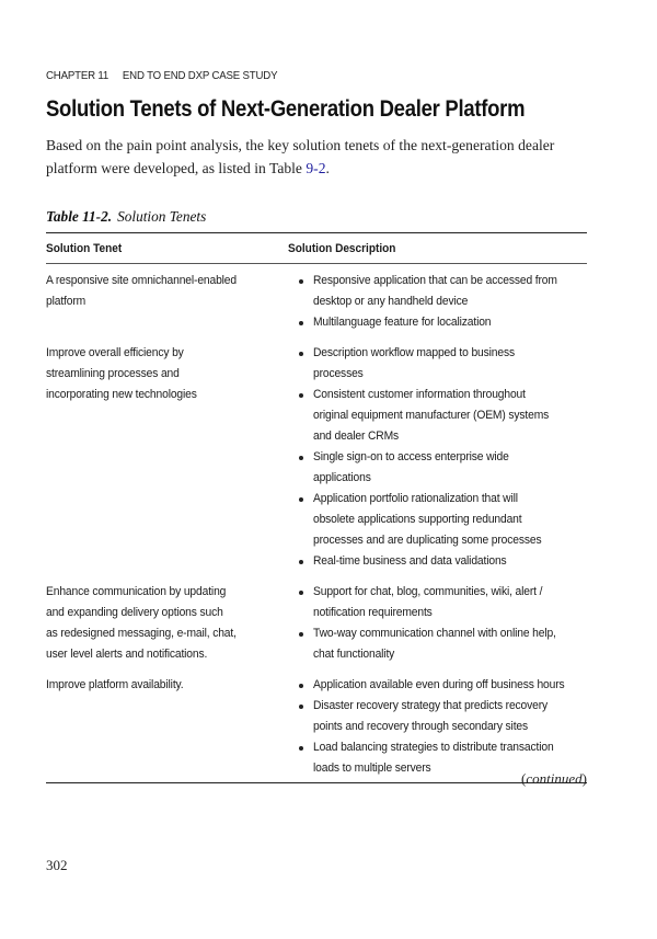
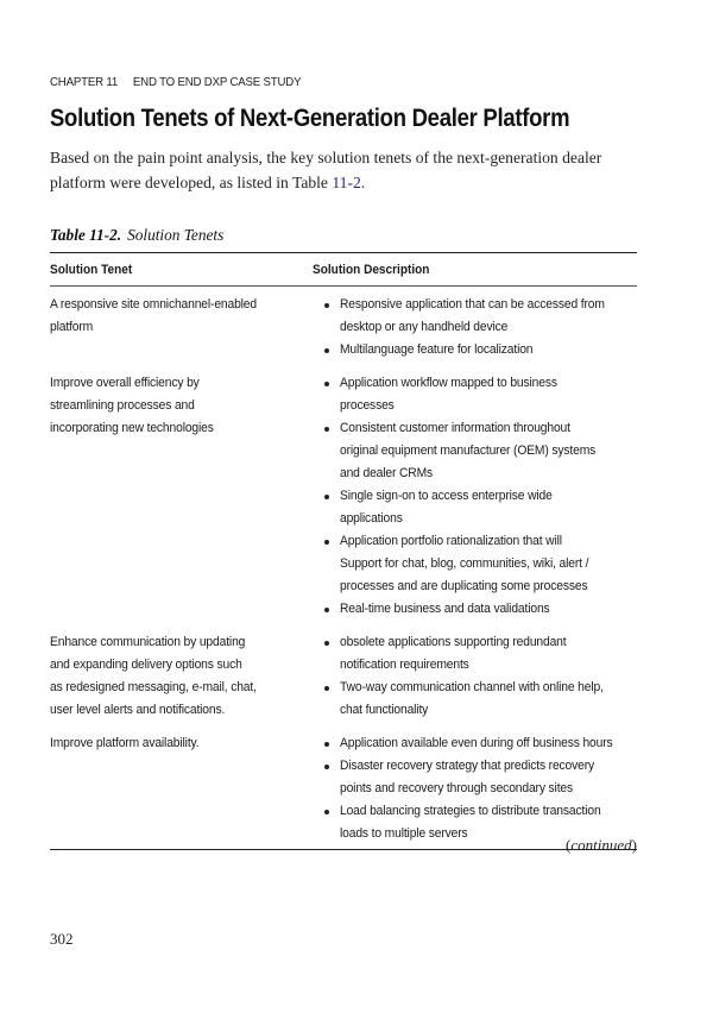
  CHAPTER 11 END TO END DXP CASE STUDY
  Solution Tenets of Next-Generation Dealer Platform
  Based on the pain point analysis, the key solution tenets of the next-generation dealer
- platform were developed, as listed in Table 9-2.
+ platform were developed, as listed in Table 11-2.
  Table 11-2. Solution Tenets
  Solution Tenet
  Solution Description
  A responsive site omnichannel-enabled
  platform
  Responsive application that can be accessed from
  desktop or any handheld device
  Multilanguage feature for localization
  Improve overall efficiency by
  streamlining processes and
  incorporating new technologies
- Description workflow mapped to business
+ Application workflow mapped to business
  processes
  Consistent customer information throughout
  original equipment manufacturer (OEM) systems
  and dealer CRMs
  Single sign-on to access enterprise wide
  applications
  Application portfolio rationalization that will
- obsolete applications supporting redundant
+ Support for chat, blog, communities, wiki, alert /
  processes and are duplicating some processes
  Real-time business and data validations
  Enhance communication by updating
  and expanding delivery options such
  as redesigned messaging, e-mail, chat,
  user level alerts and notifications.
- Support for chat, blog, communities, wiki, alert /
+ obsolete applications supporting redundant
  notification requirements
  Two-way communication channel with online help,
  chat functionality
  Improve platform availability.
  Application available even during off business hours
  Disaster recovery strategy that predicts recovery
  points and recovery through secondary sites
  Load balancing strategies to distribute transaction
  loads to multiple servers
  (continued)
  302
